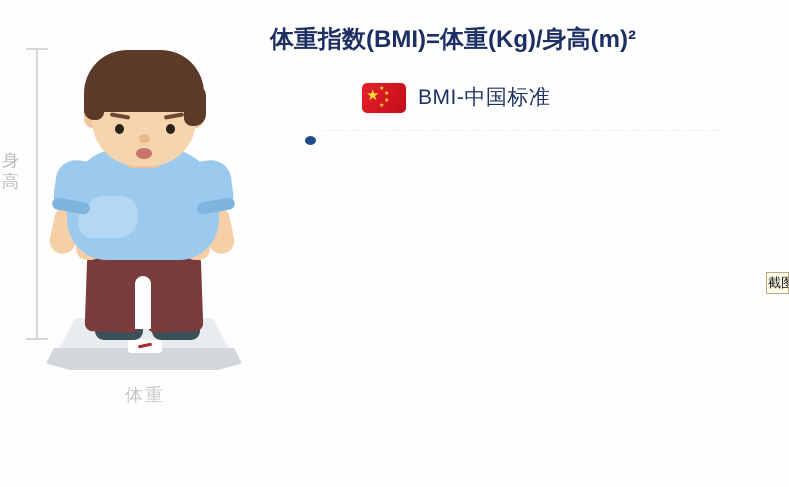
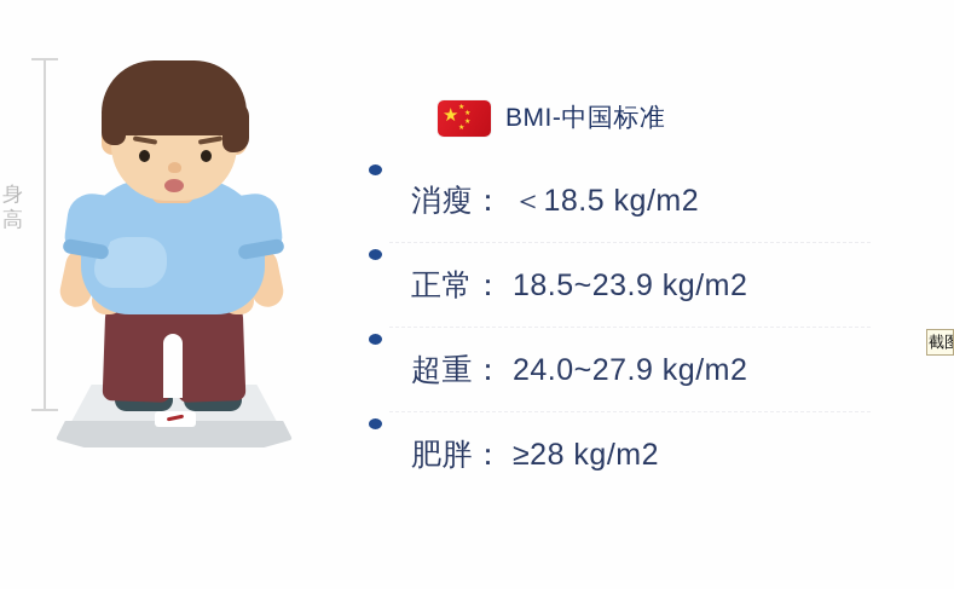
  身高
- 体重
- 体重指数(BMI)=体重(Kg)/身高(m)²
  ★
  BMI-中国标准
+ 消瘦： ＜18.5 kg/m2
+ 正常： 18.5~23.9 kg/m2
+ 超重： 24.0~27.9 kg/m2
+ 肥胖： ≥28 kg/m2
  截图
